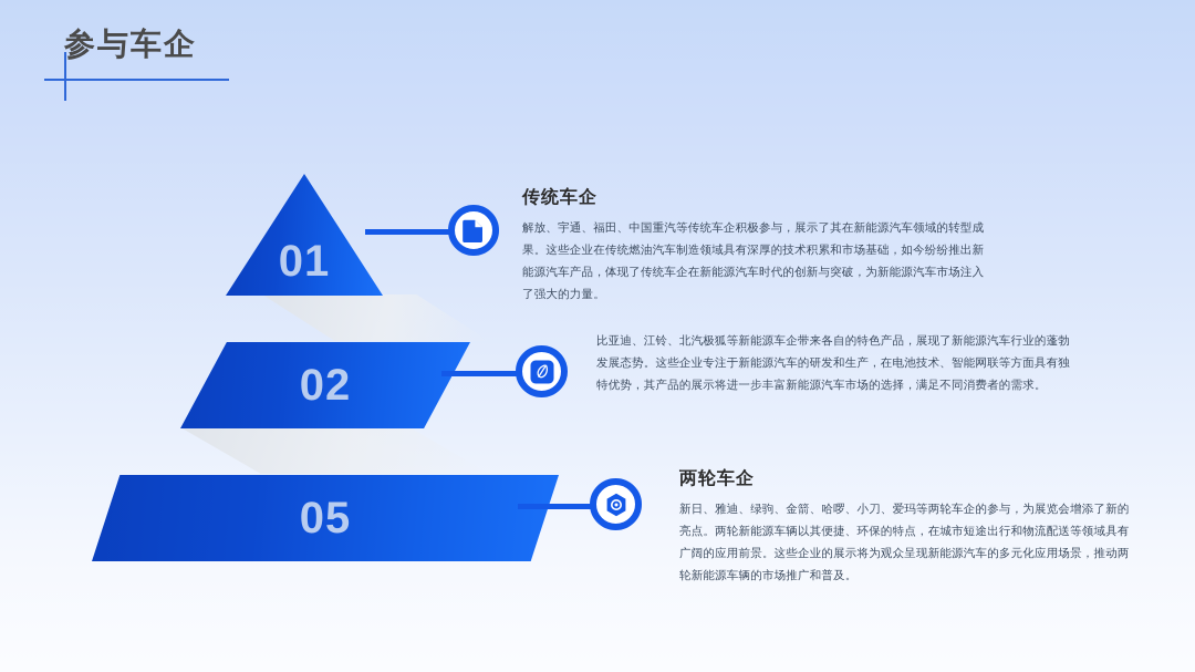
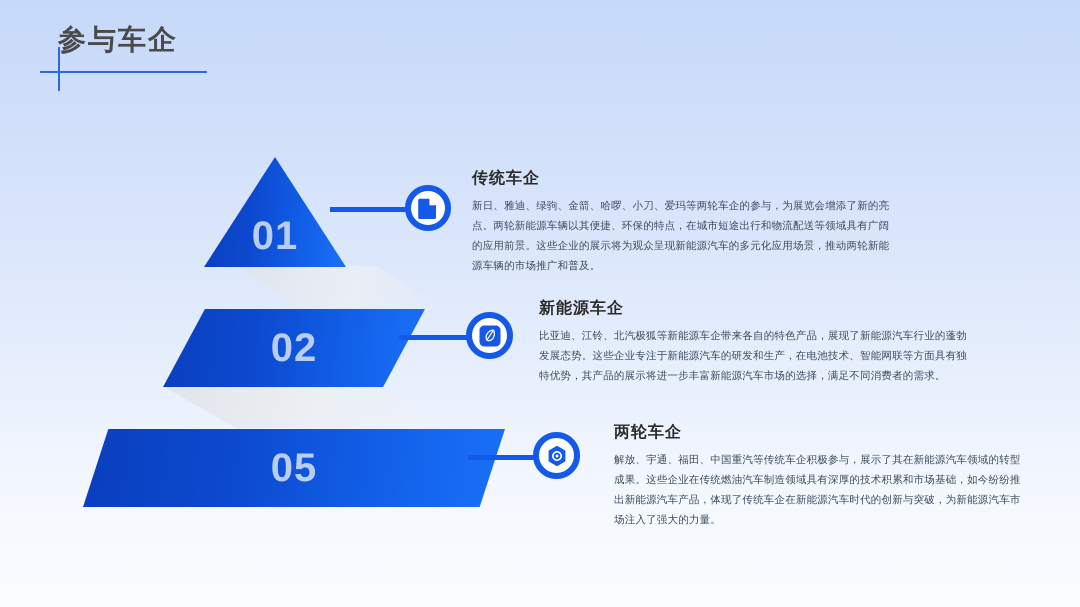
  参与车企
  01
  02
  05
  传统车企
- 解放、宇通、福田、中国重汽等传统车企积极参与，展示了其在新能源汽车领域的转型成果。这些企业在传统燃油汽车制造领域具有深厚的技术积累和市场基础，如今纷纷推出新能源汽车产品，体现了传统车企在新能源汽车时代的创新与突破，为新能源汽车市场注入了强大的力量。
+ 新日、雅迪、绿驹、金箭、哈啰、小刀、爱玛等两轮车企的参与，为展览会增添了新的亮点。两轮新能源车辆以其便捷、环保的特点，在城市短途出行和物流配送等领域具有广阔的应用前景。这些企业的展示将为观众呈现新能源汽车的多元化应用场景，推动两轮新能源车辆的市场推广和普及。
+ 新能源车企
  比亚迪、江铃、北汽极狐等新能源车企带来各自的特色产品，展现了新能源汽车行业的蓬勃发展态势。这些企业专注于新能源汽车的研发和生产，在电池技术、智能网联等方面具有独特优势，其产品的展示将进一步丰富新能源汽车市场的选择，满足不同消费者的需求。
  两轮车企
- 新日、雅迪、绿驹、金箭、哈啰、小刀、爱玛等两轮车企的参与，为展览会增添了新的亮点。两轮新能源车辆以其便捷、环保的特点，在城市短途出行和物流配送等领域具有广阔的应用前景。这些企业的展示将为观众呈现新能源汽车的多元化应用场景，推动两轮新能源车辆的市场推广和普及。
+ 解放、宇通、福田、中国重汽等传统车企积极参与，展示了其在新能源汽车领域的转型成果。这些企业在传统燃油汽车制造领域具有深厚的技术积累和市场基础，如今纷纷推出新能源汽车产品，体现了传统车企在新能源汽车时代的创新与突破，为新能源汽车市场注入了强大的力量。
